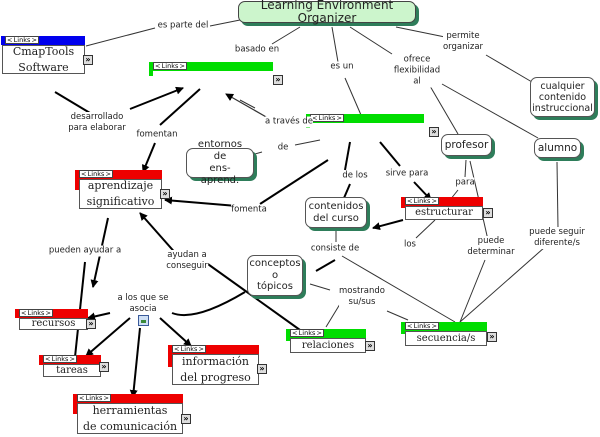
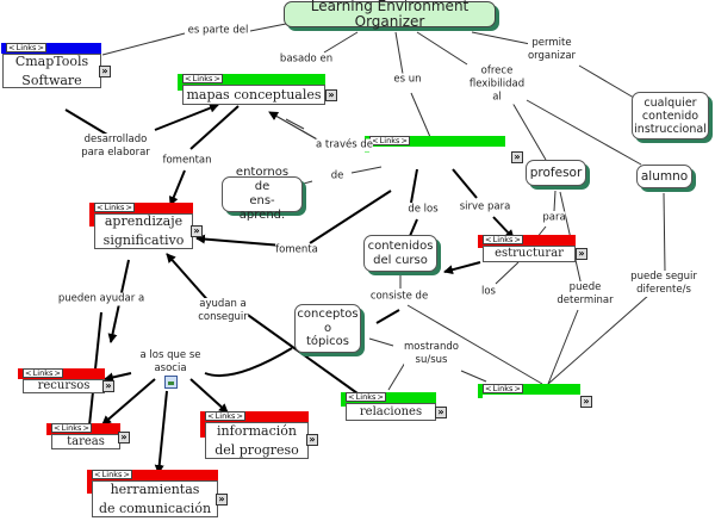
  Learning Environment Organizer
  <
  Links
  >
  CmapTools
  Software
  »
  <
  Links
  >
+ mapas conceptuales
  »
  <
  Links
  >
  »
  cualquier
  contenido
  instruccional
  entornos de
  ens-aprend.
  profesor
  alumno
  <
  Links
  >
  aprendizaje
  significativo
  »
  contenidos
  del curso
  <
  Links
  >
  estructurar
  »
  conceptos
  o
  tópicos
  <
  Links
  >
  recursos
  »
  <
  Links
  >
  tareas
  »
  <
  Links
  >
  información
  del progreso
  »
  <
  Links
  >
  herramientas
  de comunicación
  »
  <
  Links
  >
  relaciones
  »
  <
  Links
  >
- secuencia/s
  »
  es parte del
  basado en
  es un
  ofrece
  flexibilidad
  al
  permite
  organizar
  desarrollado
  para elaborar
  a través de
  fomentan
  de
  fomenta
  de los
  sirve para
  para
  los
  puede
  determinar
  puede seguir
  diferente/s
  consiste de
  pueden ayudar a
  ayudan a
  conseguir
  mostrando
  su/sus
  a los que se
  asocia
